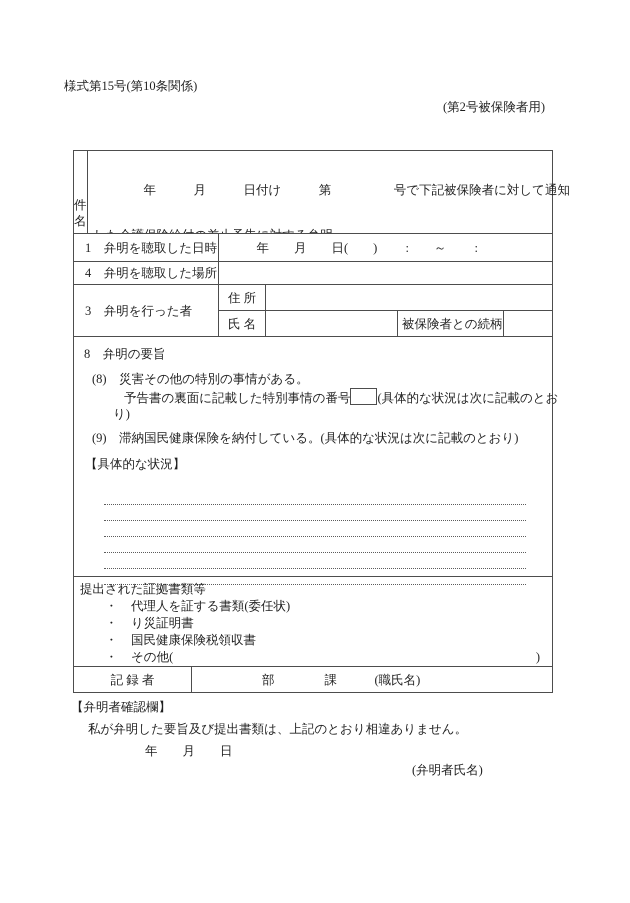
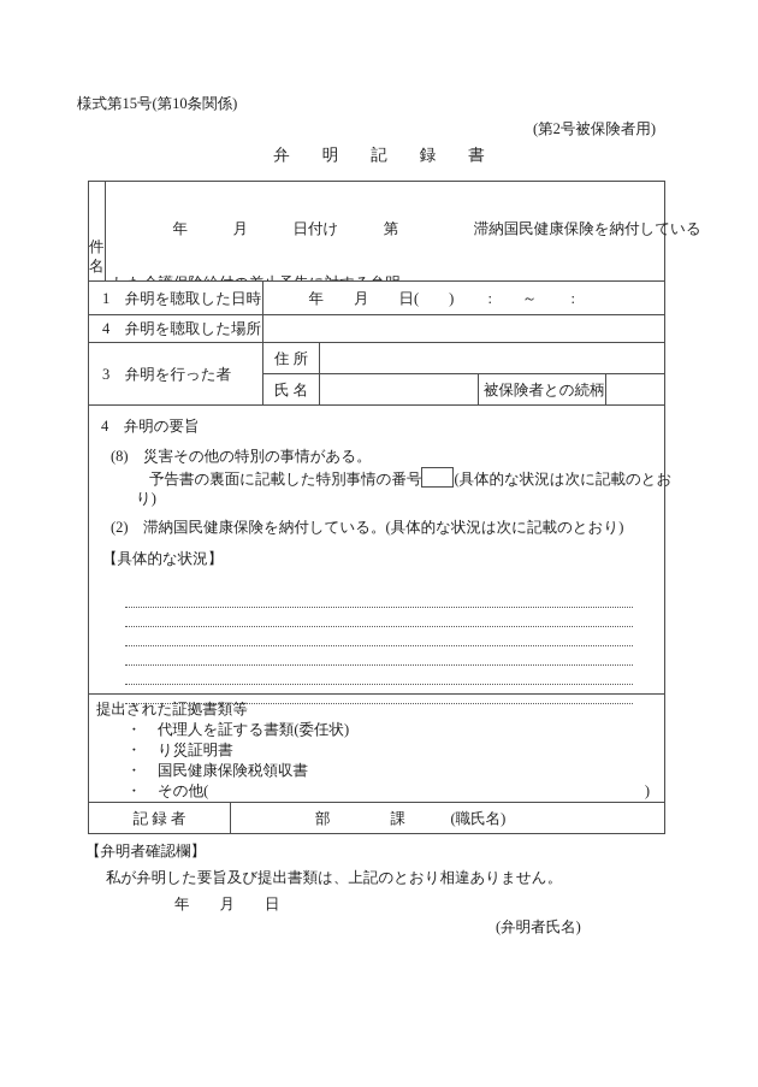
  様式第15号(第10条関係)
  (第2号被保険者用)
+ 弁 明 記 録 書
  件 名
- 年 月 日付け 第 号で下記被保険者に対して通知
+ 年 月 日付け 第 滞納国民健康保険を納付している
  1 弁明を聴取した日時
  年 月 日( ) : ～ :
  4 弁明を聴取した場所
  3 弁明を行った者
  住 所
  氏 名
  被保険者との続柄
- 8 弁明の要旨
+ 4 弁明の要旨
  (8) 災害その他の特別の事情がある。
  予告書の裏面に記載した特別事情の番号 (具体的な状況は次に記載のとお
  り)
- (9) 滞納国民健康保険を納付している。(具体的な状況は次に記載のとおり)
+ (2) 滞納国民健康保険を納付している。(具体的な状況は次に記載のとおり)
  【具体的な状況】
  提出された証拠書類等
  ・
  代理人を証する書類(委任状)
  ・
  り災証明書
  ・
  国民健康保険税領収書
  ・ その他(
  )
  記 録 者
  部 課 (職氏名)
  【弁明者確認欄】
  私が弁明した要旨及び提出書類は、上記のとおり相違ありません。
  年 月 日
  (弁明者氏名)
